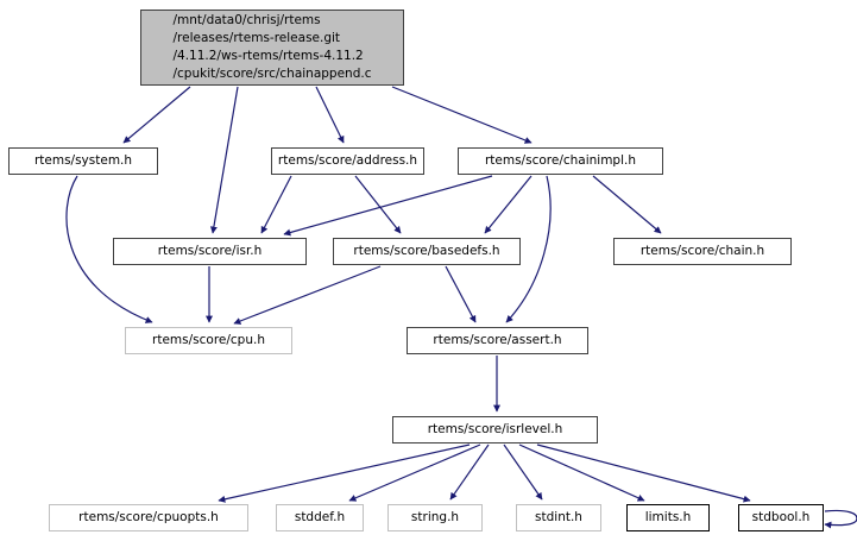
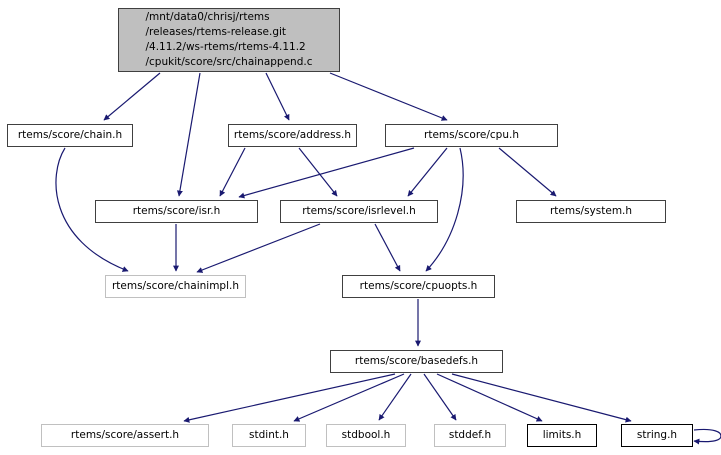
  /mnt/data0/chrisj/rtems
  /releases/rtems-release.git
  /4.11.2/ws-rtems/rtems-4.11.2
  /cpukit/score/src/chainappend.c
- rtems/system.h
+ rtems/score/chain.h
  rtems/score/address.h
- rtems/score/chainimpl.h
+ rtems/score/cpu.h
  rtems/score/isr.h
- rtems/score/basedefs.h
+ rtems/score/isrlevel.h
- rtems/score/chain.h
+ rtems/system.h
- rtems/score/cpu.h
+ rtems/score/chainimpl.h
- rtems/score/assert.h
+ rtems/score/cpuopts.h
- rtems/score/isrlevel.h
+ rtems/score/basedefs.h
- rtems/score/cpuopts.h
+ rtems/score/assert.h
- stddef.h
+ stdint.h
- string.h
+ stdbool.h
- stdint.h
+ stddef.h
  limits.h
- stdbool.h
+ string.h
